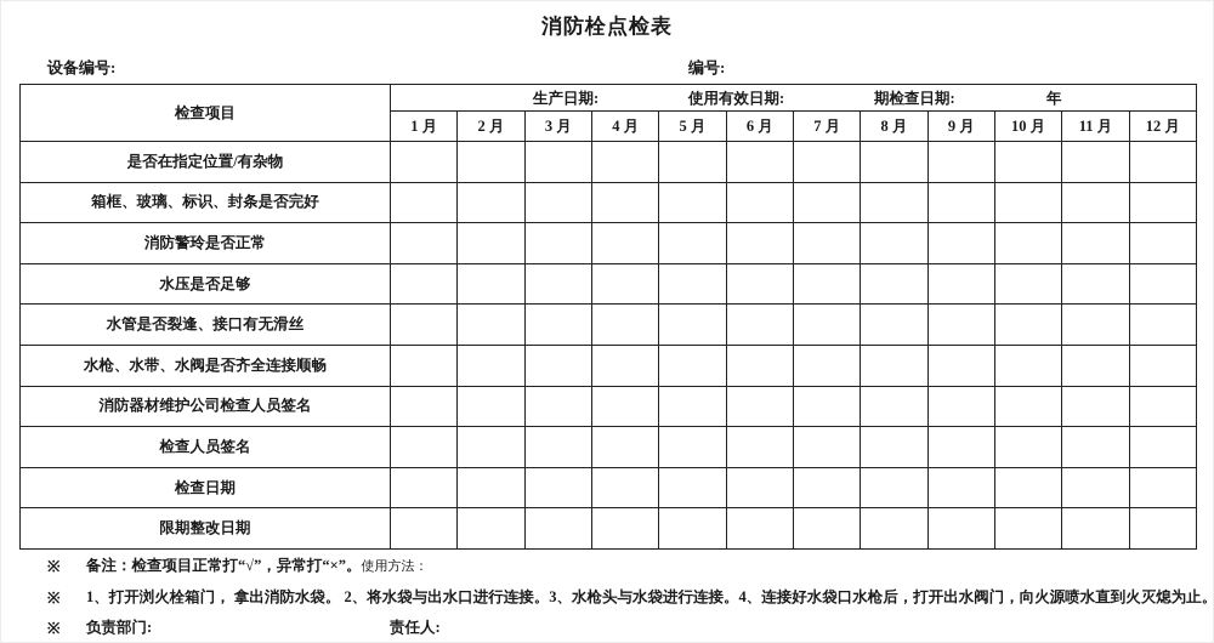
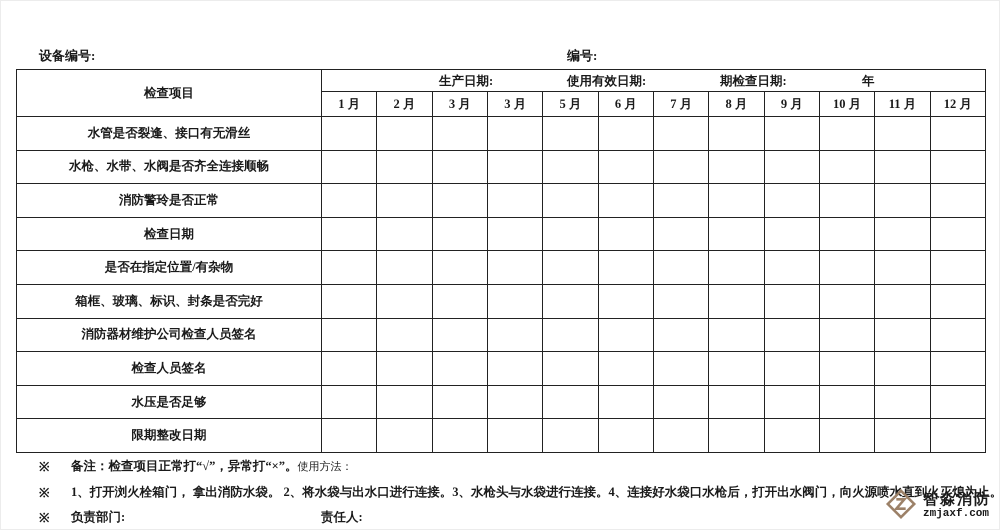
- 消防栓点检表
  设备编号:
  编号:
  检查项目	生产日期: 使用有效日期: 期检查日期: 年
- 1 月	2 月	3 月	4 月	5 月	6 月	7 月	8 月	9 月	10 月	11 月	12 月
+ 1 月	2 月	3 月	3 月	5 月	6 月	7 月	8 月	9 月	10 月	11 月	12 月
- 是否在指定位置/有杂物
+ 水管是否裂逢、接口有无滑丝
- 箱框、玻璃、标识、封条是否完好
+ 水枪、水带、水阀是否齐全连接顺畅
  消防警玲是否正常
- 水压是否足够
+ 检查日期
- 水管是否裂逢、接口有无滑丝
+ 是否在指定位置/有杂物
- 水枪、水带、水阀是否齐全连接顺畅
+ 箱框、玻璃、标识、封条是否完好
  消防器材维护公司检查人员签名
  检查人员签名
- 检查日期
+ 水压是否足够
  限期整改日期
  ※
  备注：检查项目正常打“√”，异常打“×”。使用方法：
  ※
  1、打开浏火栓箱门， 拿出消防水袋。 2、将水袋与出水口进行连接。3、水枪头与水袋进行连接。4、连接好水袋口水枪后，打开出水阀门，向火源喷水直到火灭熄为止。
  ※
  负责部门:
  责任人:
+ 智淼消防
+ zmjaxf.com
